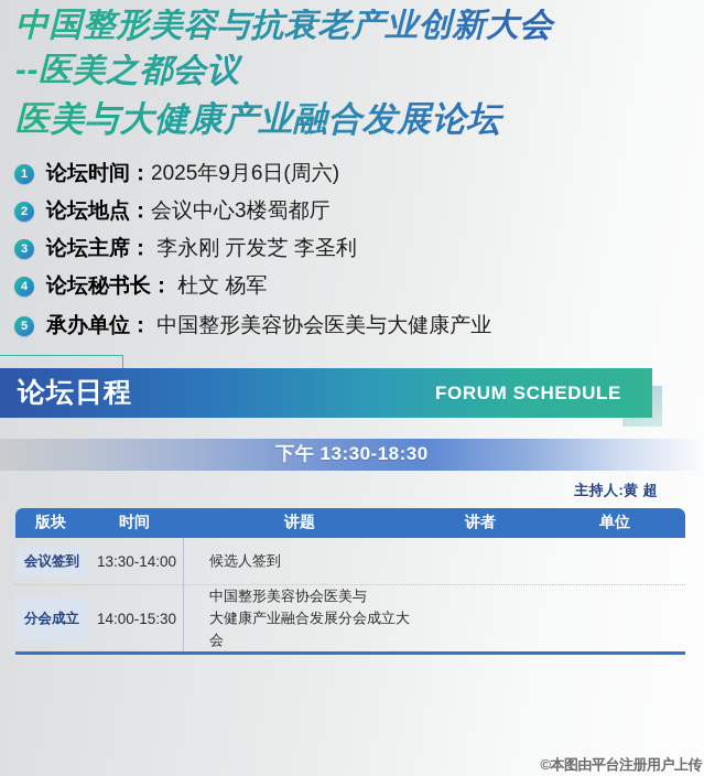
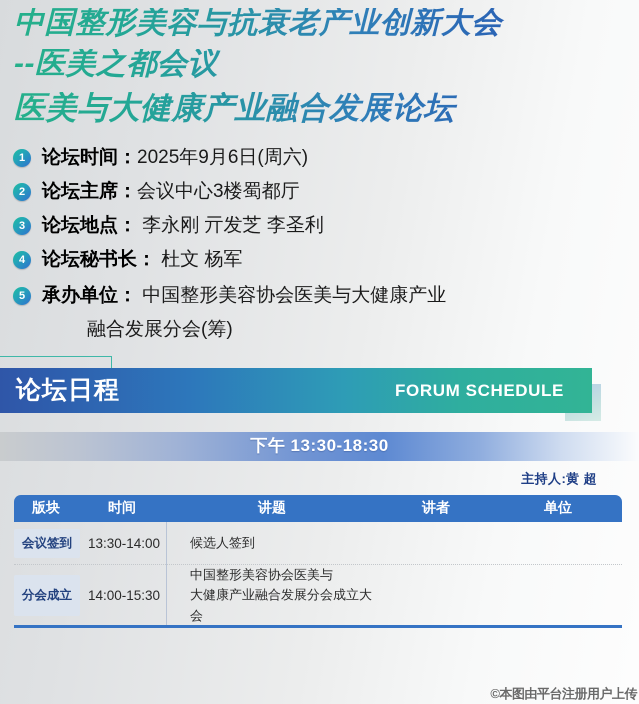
  中国整形美容与抗衰老产业创新大会
  --医美之都会议
  医美与大健康产业融合发展论坛
  1
  论坛时间：2025年9月6日(周六)
  2
- 论坛地点：会议中心3楼蜀都厅
+ 论坛主席：会议中心3楼蜀都厅
  3
- 论坛主席： 李永刚 亓发芝 李圣利
+ 论坛地点： 李永刚 亓发芝 李圣利
  4
  论坛秘书长： 杜文 杨军
  5
  承办单位： 中国整形美容协会医美与大健康产业
+ 融合发展分会(筹)
  论坛日程
  FORUM SCHEDULE
  下午 13:30-18:30
  主持人:黄 超
  版块
  时间
  讲题
  讲者
  单位
  会议签到
  13:30-14:00
  候选人签到
  分会成立
  14:00-15:30
  中国整形美容协会医美与
  大健康产业融合发展分会成立大会
  ©本图由平台注册用户上传
